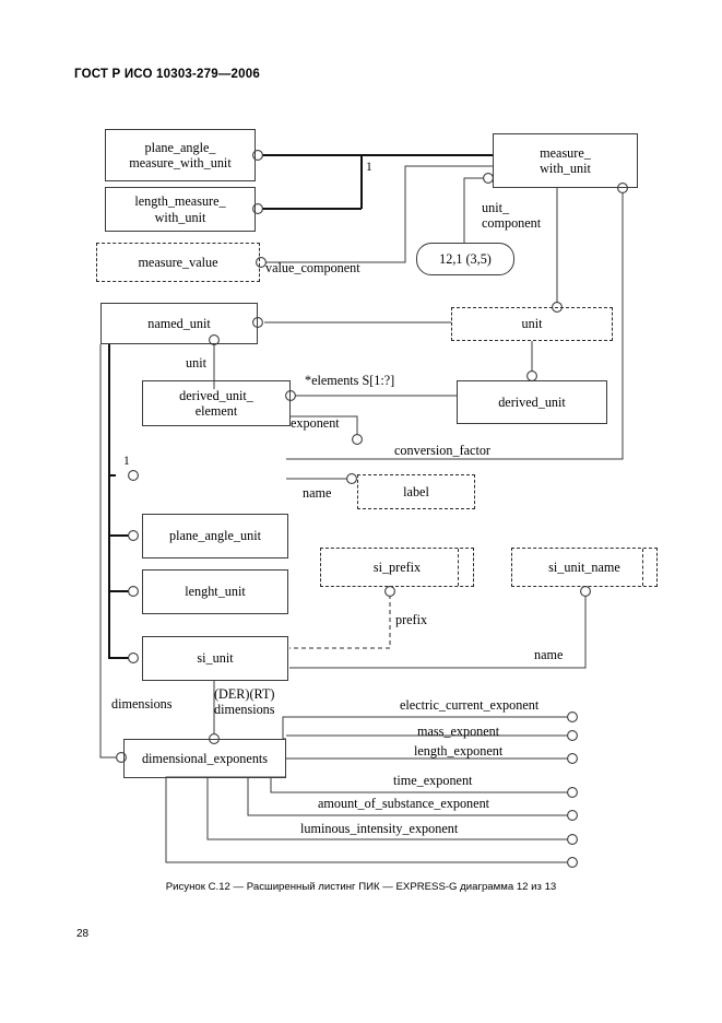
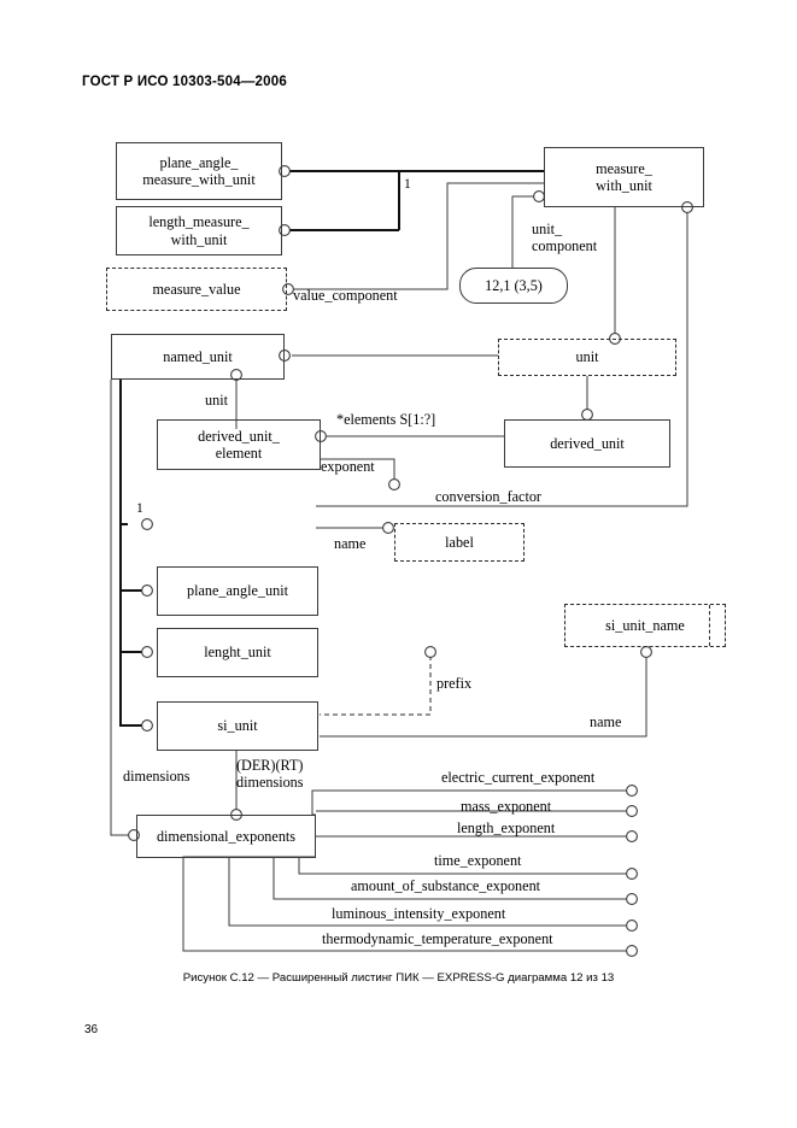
- ГОСТ Р ИСО 10303-279—2006
+ ГОСТ Р ИСО 10303-504—2006
  plane_angle_
  measure_with_unit
  length_measure_
  with_unit
  measure_value
  measure_
  with_unit
  12,1 (3,5)
  named_unit
  unit
  derived_unit_
  element
  derived_unit
  label
  plane_angle_unit
  lenght_unit
- si_prefix
  si_unit_name
  si_unit
  dimensional_exponents
  1
  value_component
  unit_
  component
  unit
  *elements S[1:?]
  exponent
  conversion_factor
  1
  name
  prefix
  name
  dimensions
  (DER)(RT)
  dimensions
  electric_current_exponent
  mass_exponent
  length_exponent
  time_exponent
  amount_of_substance_exponent
  luminous_intensity_exponent
+ thermodynamic_temperature_exponent
  Рисунок С.12 — Расширенный листинг ПИК — EXPRESS-G диаграмма 12 из 13
- 28
+ 36
